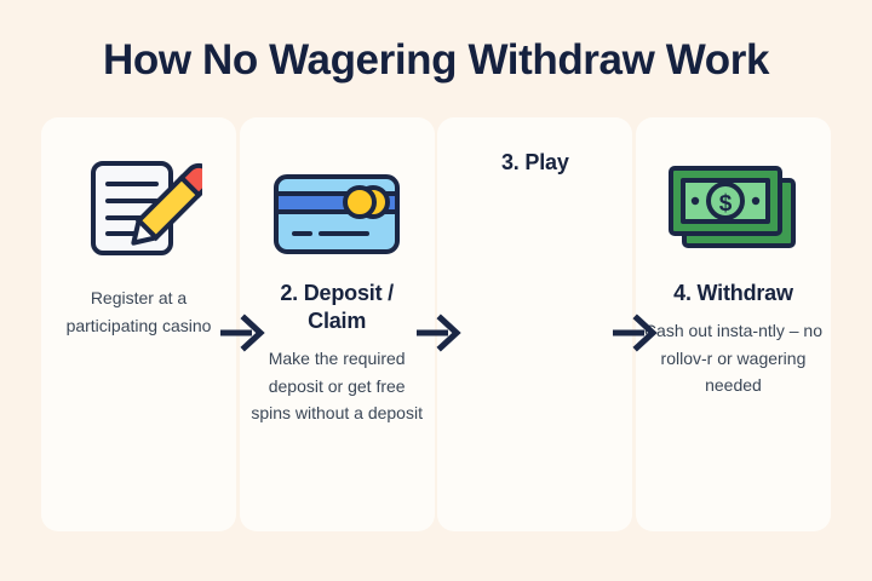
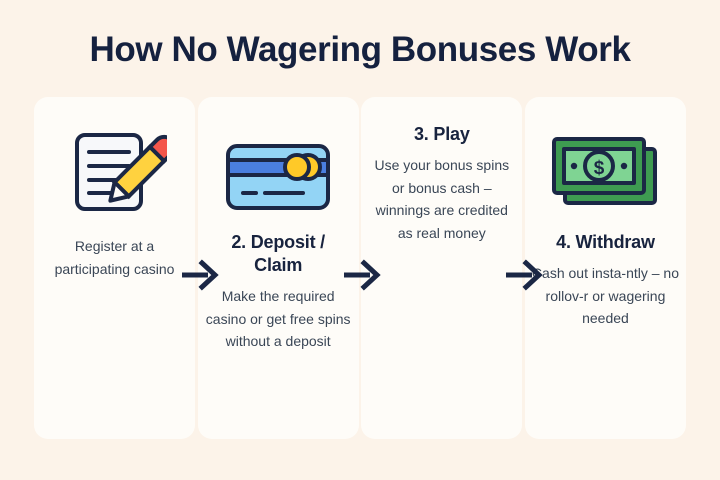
- How No Wagering Withdraw Work
+ How No Wagering Bonuses Work
  Register at a participating casino
  2. Deposit / Claim
- Make the required deposit or get free spins without a deposit
+ Make the required casino or get free spins without a deposit
  3. Play
+ Use your bonus spins or bonus cash – winnings are credited as real money
  $
  4. Withdraw
  ash out insta-ntly – no rollov-r or wagering needed
